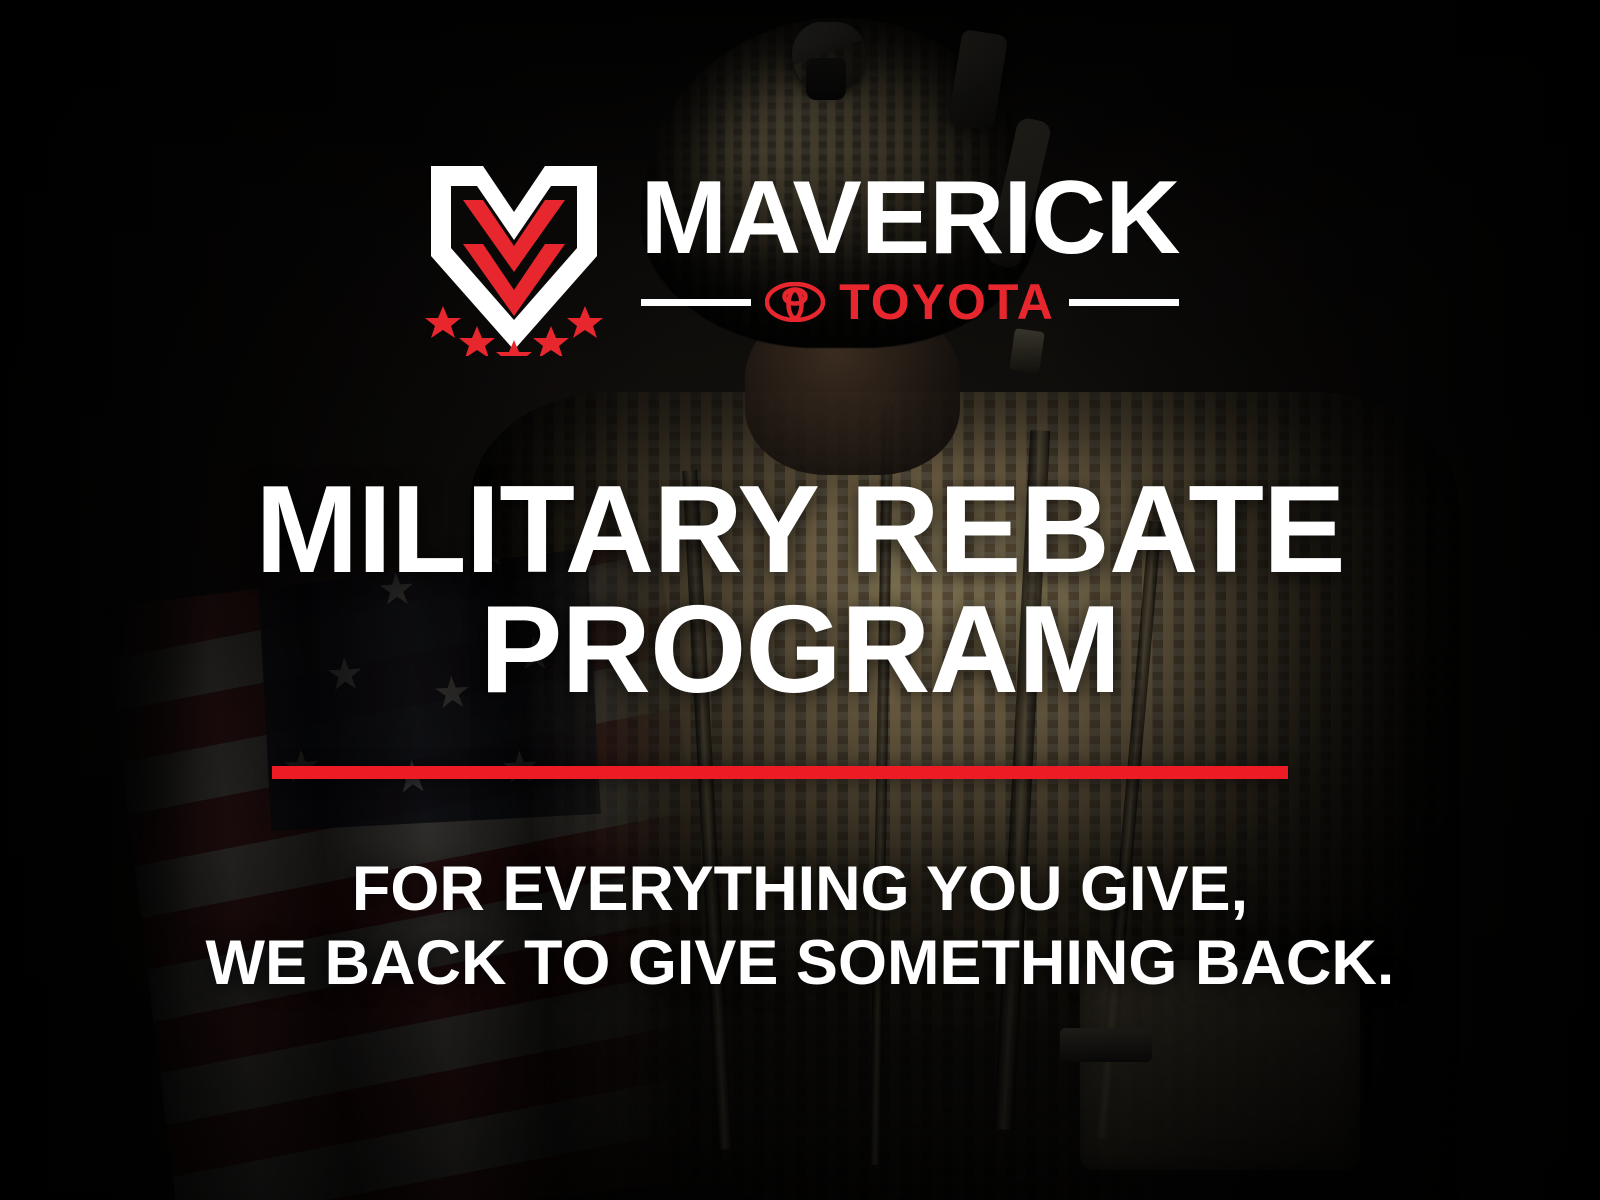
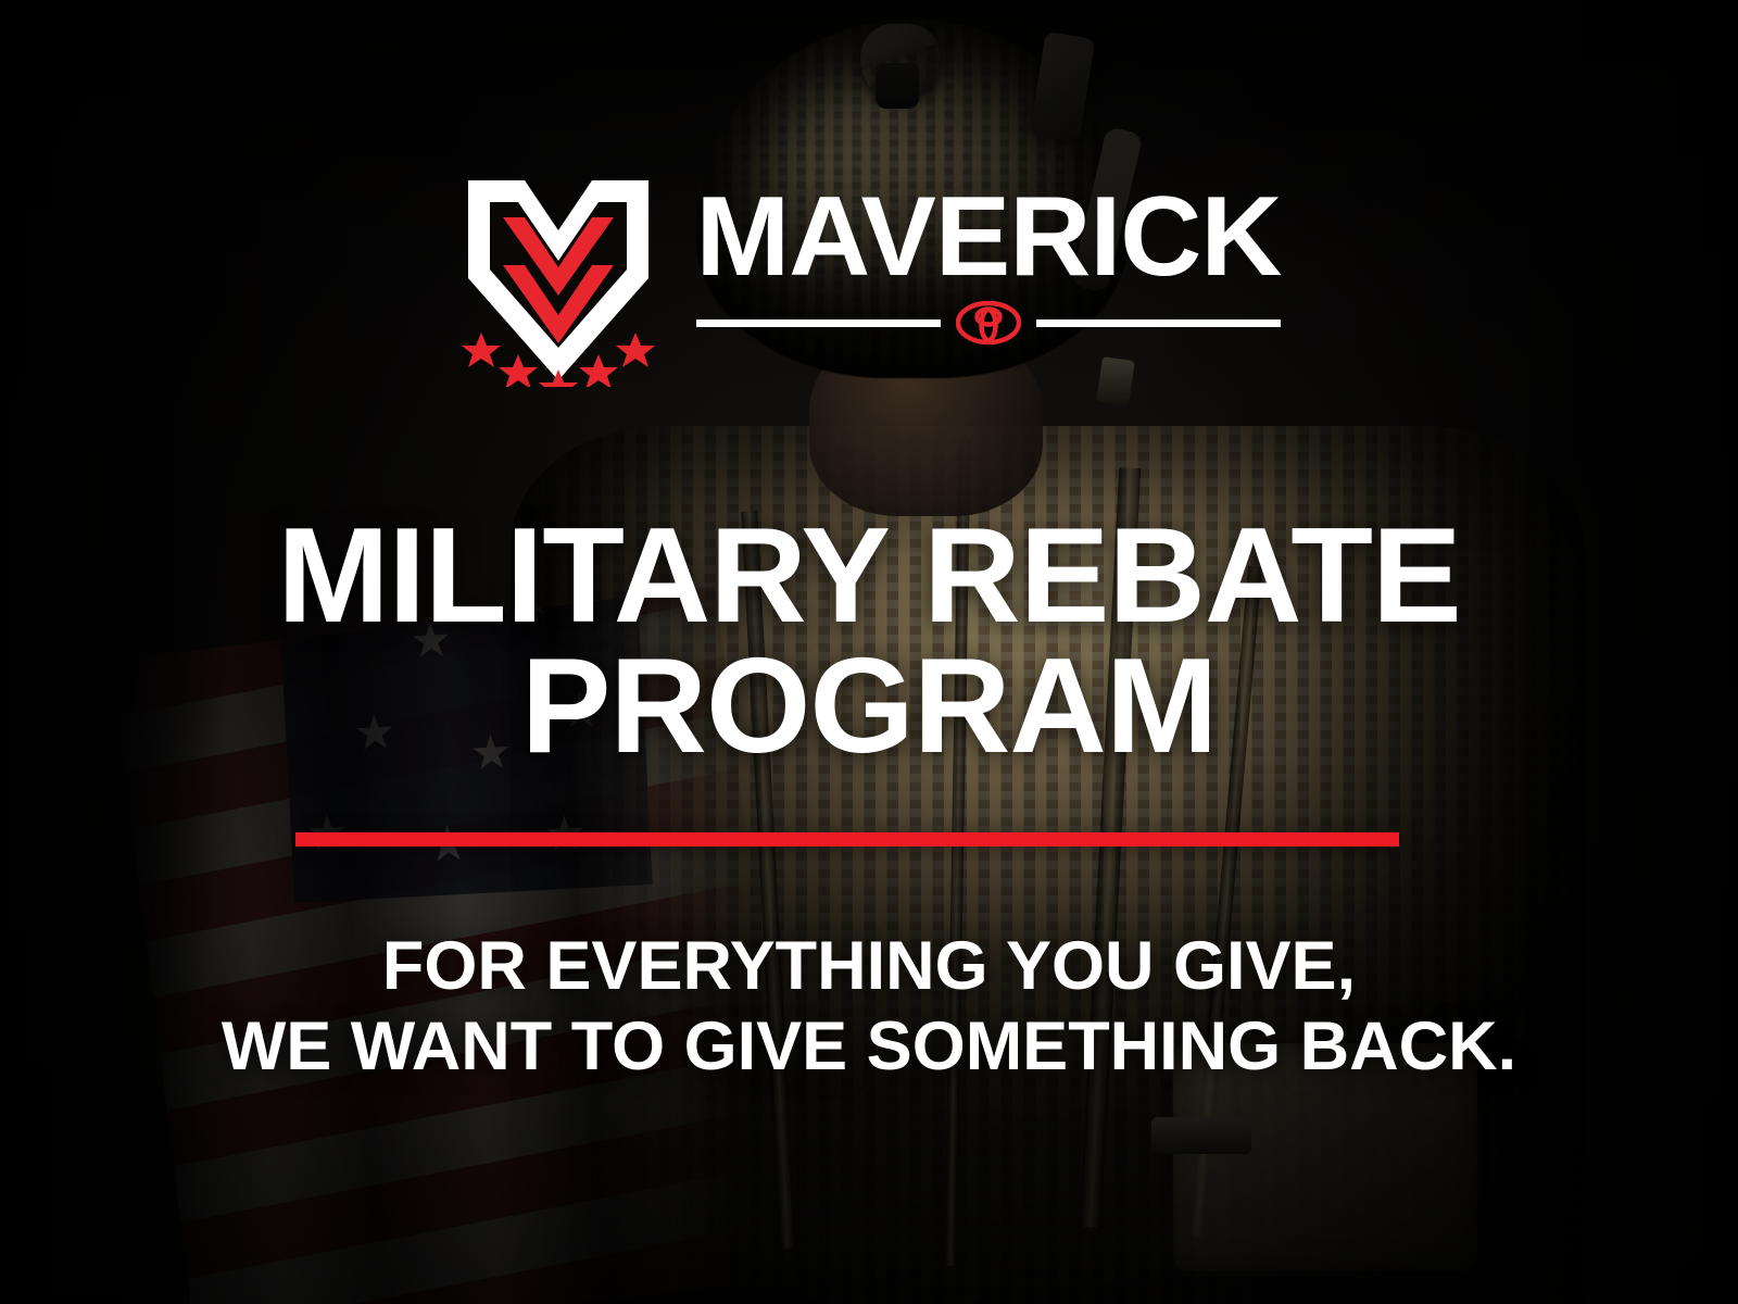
  MAVERICK
- TOYOTA
  MILITARY REBATE
  PROGRAM
  FOR EVERYTHING YOU GIVE,
- WE BACK TO GIVE SOMETHING BACK.
+ WE WANT TO GIVE SOMETHING BACK.
